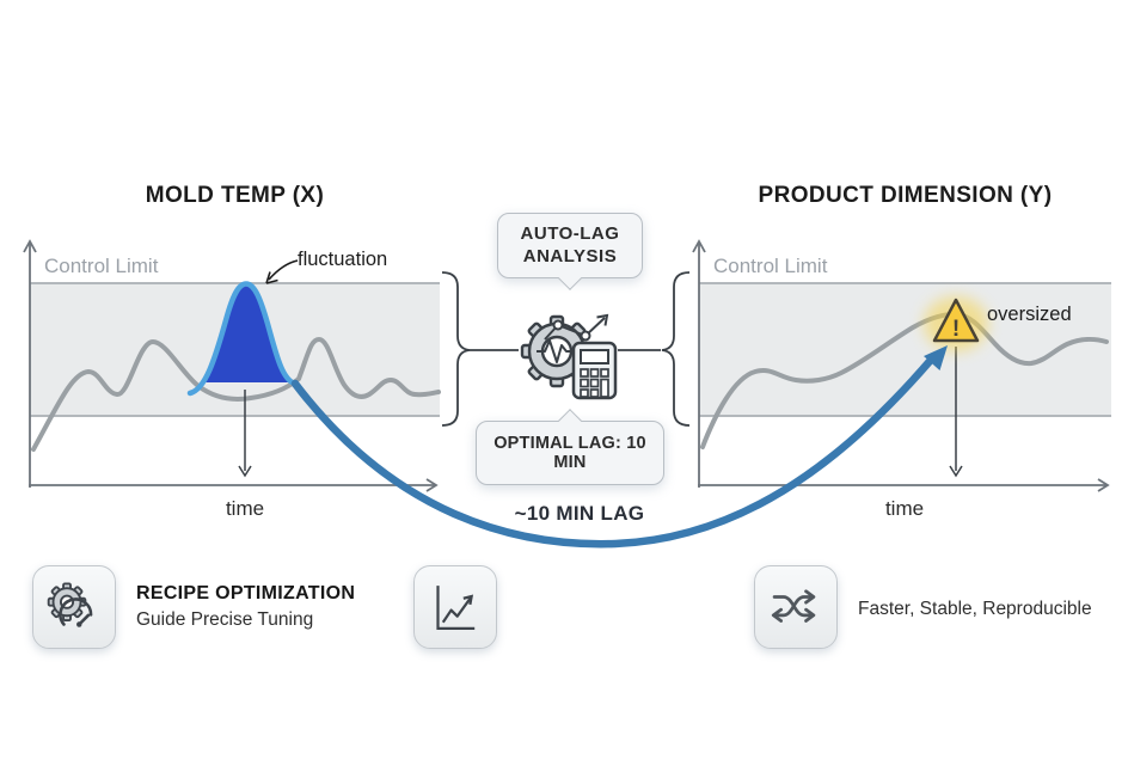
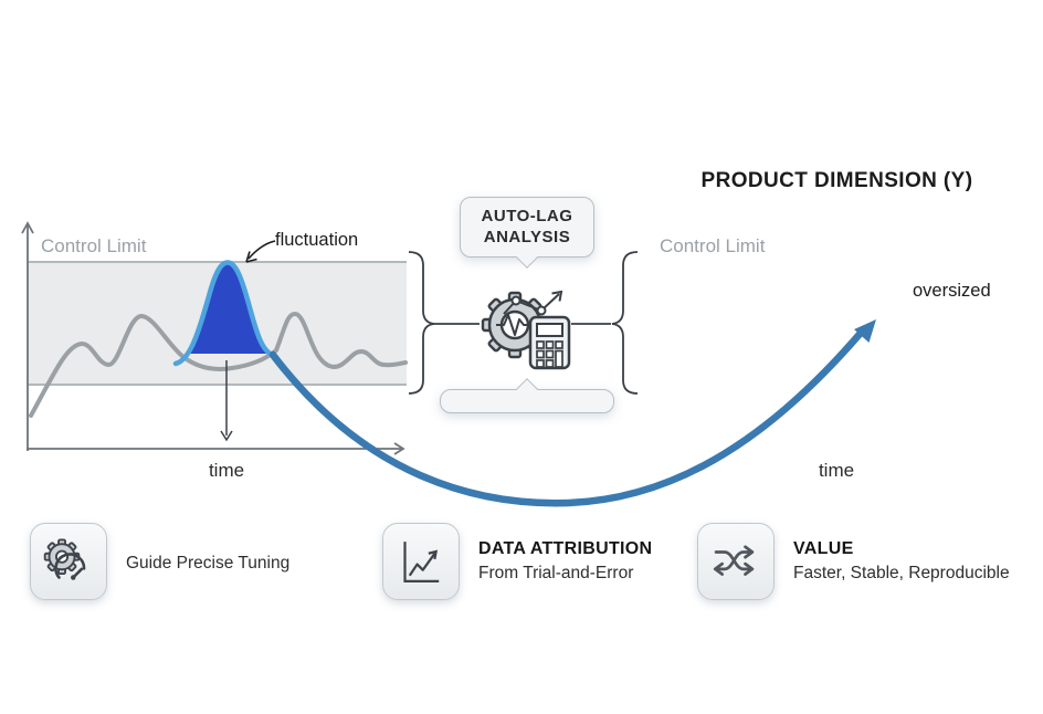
- !
- MOLD TEMP (X)
  Control Limit
  fluctuation
  time
  PRODUCT DIMENSION (Y)
  Control Limit
  oversized
  time
  AUTO-LAG
  ANALYSIS
- OPTIMAL LAG: 10 MIN
- ~10 MIN LAG
- RECIPE OPTIMIZATION
  Guide Precise Tuning
+ DATA ATTRIBUTION
+ From Trial-and-Error
+ VALUE
  Faster, Stable, Reproducible
